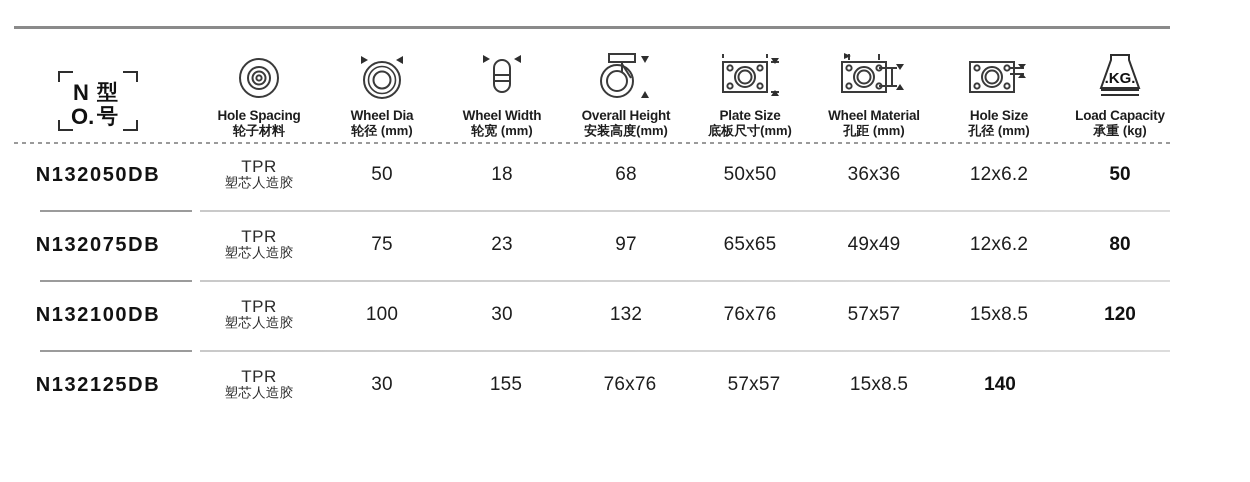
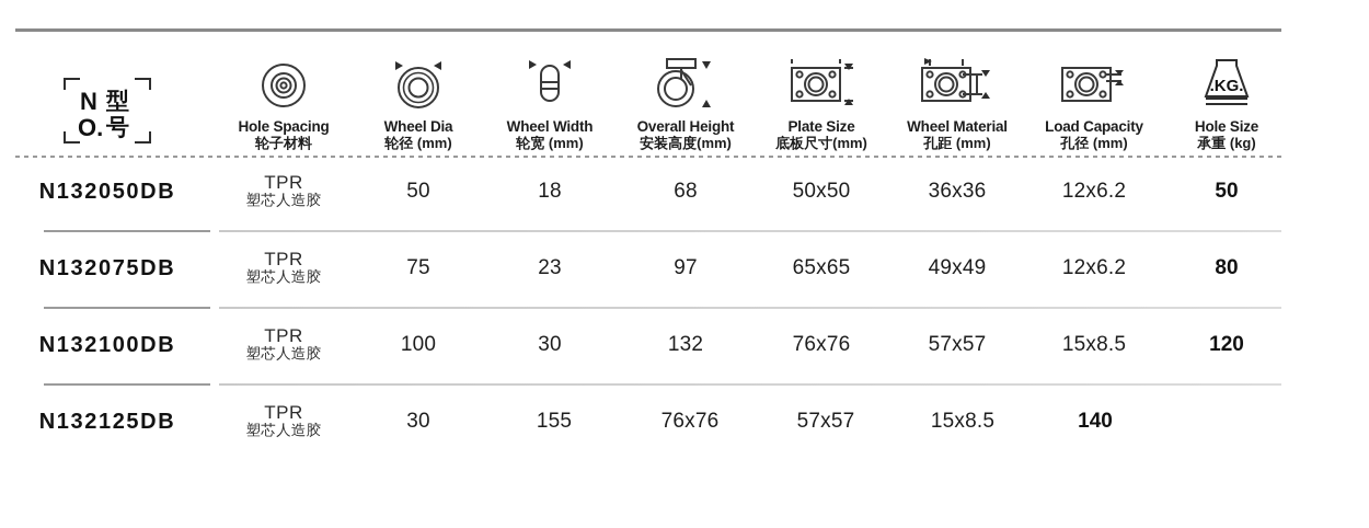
  N
  O.
  型
  号
  Hole Spacing
  轮子材料
  Wheel Dia
  轮径 (mm)
  Wheel Width
  轮宽 (mm)
  Overall Height
  安装高度(mm)
  Plate Size
  底板尺寸(mm)
  Wheel Material
  孔距 (mm)
- Hole Size
+ Load Capacity
  孔径 (mm)
  .KG.
- Load Capacity
+ Hole Size
  承重 (kg)
  N132050DB
  TPR
  塑芯人造胶
  50
  18
  68
  50x50
  36x36
  12x6.2
  50
  N132075DB
  TPR
  塑芯人造胶
  75
  23
  97
  65x65
  49x49
  12x6.2
  80
  N132100DB
  TPR
  塑芯人造胶
  100
  30
  132
  76x76
  57x57
  15x8.5
  120
  N132125DB
  TPR
  塑芯人造胶
  30
  155
  76x76
  57x57
  15x8.5
  140
